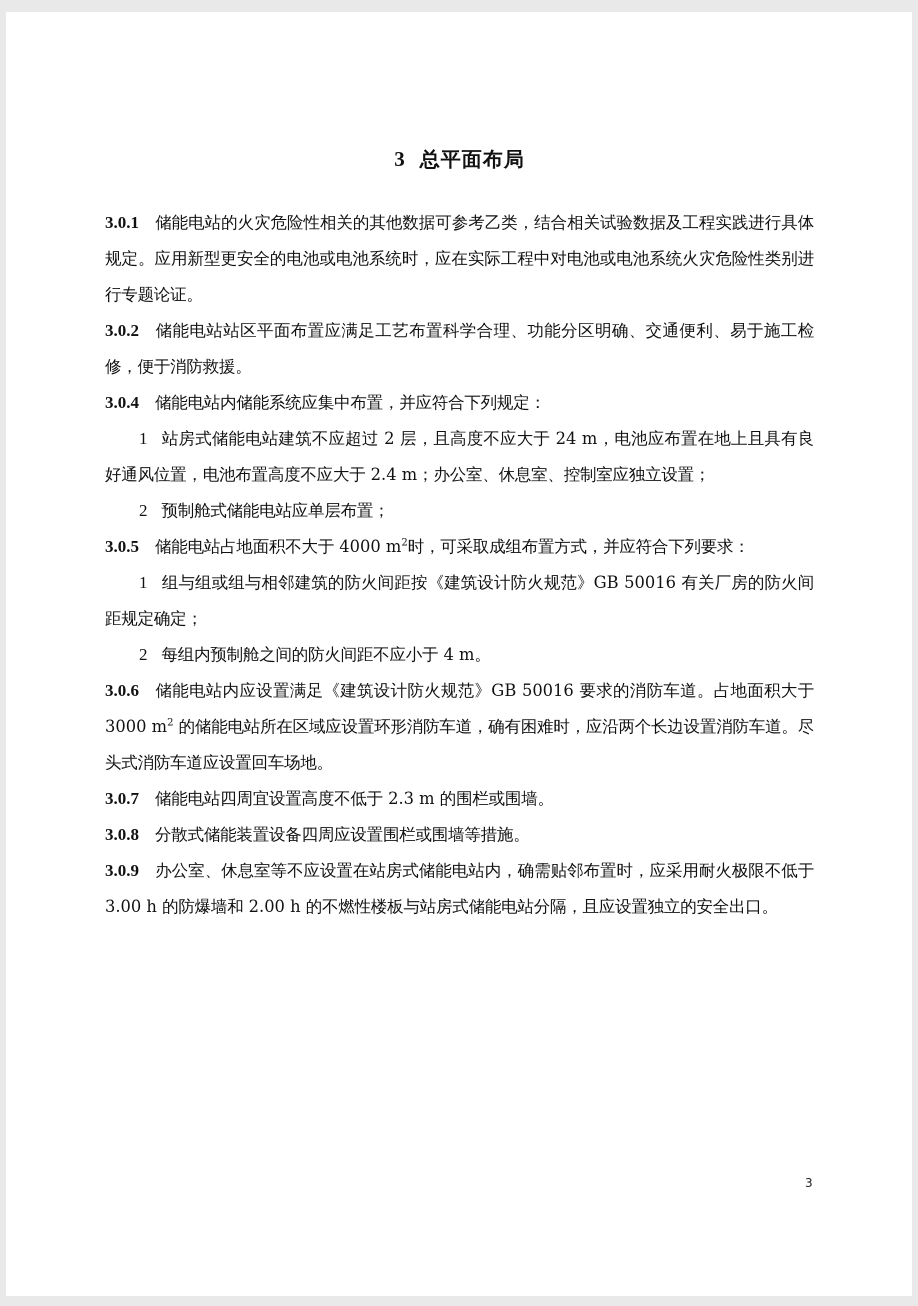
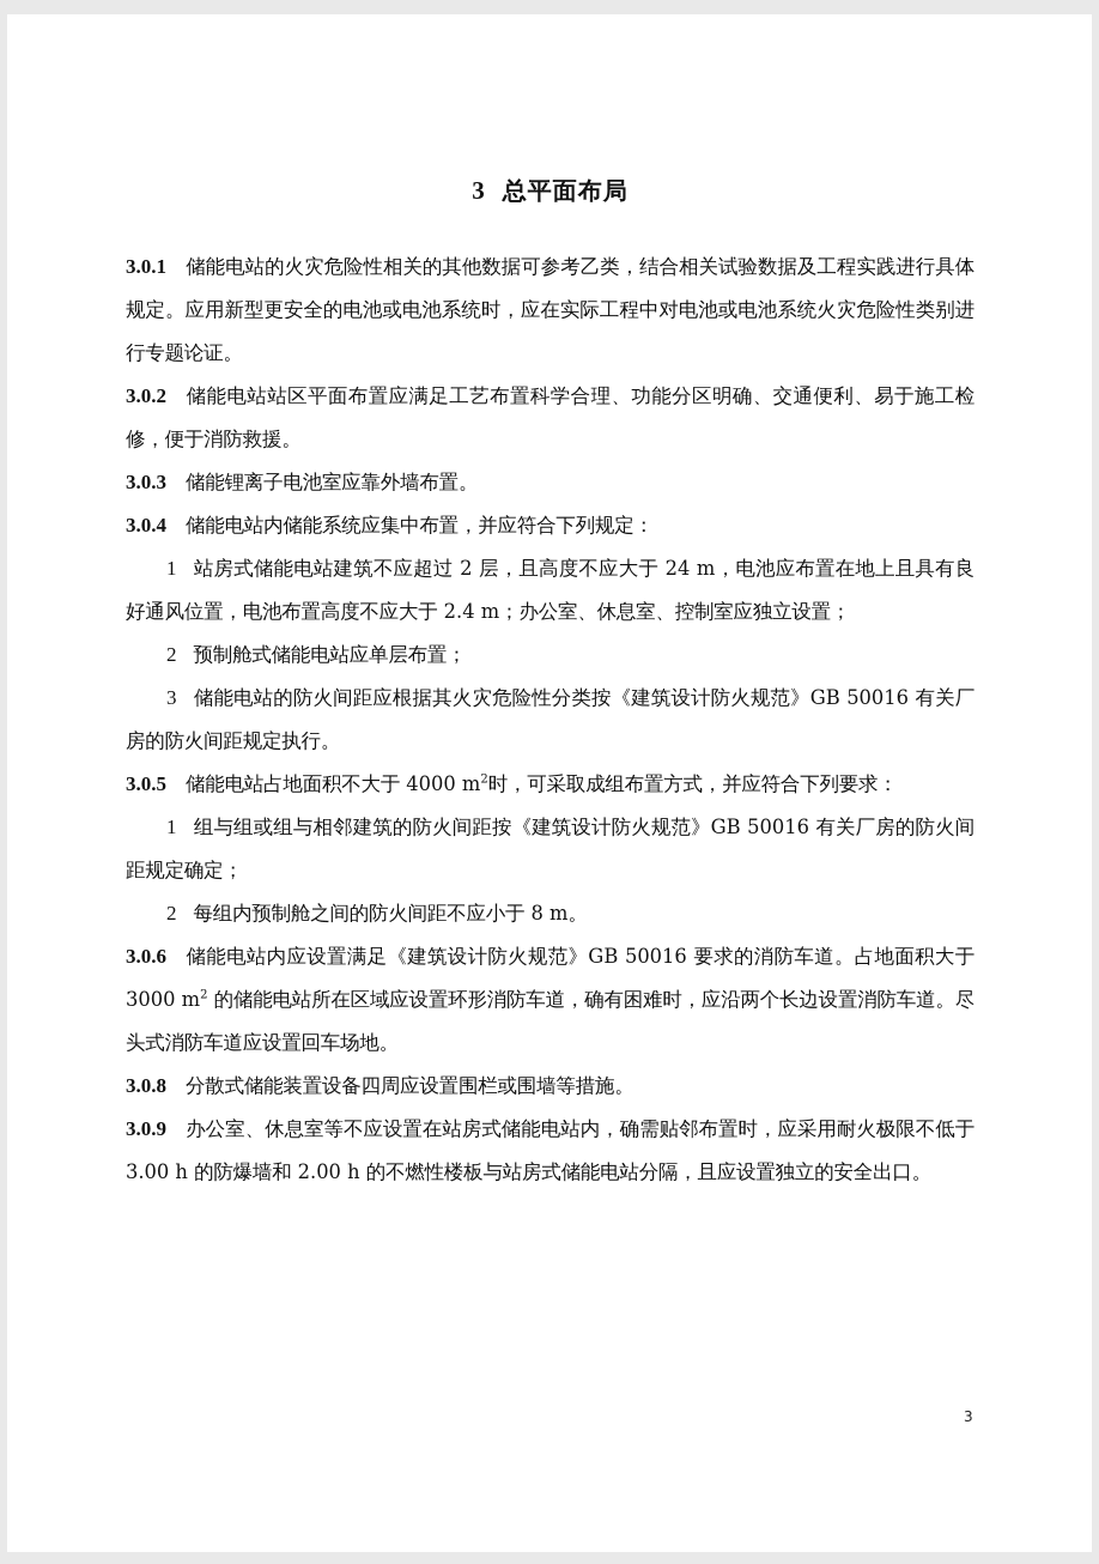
  3 总平面布局
  3.0.1 储能电站的火灾危险性相关的其他数据可参考乙类，结合相关试验数据及工程实践进行具体规定。应用新型更安全的电池或电池系统时，应在实际工程中对电池或电池系统火灾危险性类别进行专题论证。
  3.0.2 储能电站站区平面布置应满足工艺布置科学合理、功能分区明确、交通便利、易于施工检修，便于消防救援。
+ 3.0.3 储能锂离子电池室应靠外墙布置。
  3.0.4 储能电站内储能系统应集中布置，并应符合下列规定：
  1 站房式储能电站建筑不应超过 2 层，且高度不应大于 24 m，电池应布置在地上且具有良好通风位置，电池布置高度不应大于 2.4 m；办公室、休息室、控制室应独立设置；
  2 预制舱式储能电站应单层布置；
+ 3 储能电站的防火间距应根据其火灾危险性分类按《建筑设计防火规范》GB 50016 有关厂房的防火间距规定执行。
  3.0.5 储能电站占地面积不大于 4000 m2时，可采取成组布置方式，并应符合下列要求：
  1 组与组或组与相邻建筑的防火间距按《建筑设计防火规范》GB 50016 有关厂房的防火间距规定确定；
- 2 每组内预制舱之间的防火间距不应小于 4 m。
+ 2 每组内预制舱之间的防火间距不应小于 8 m。
  3.0.6 储能电站内应设置满足《建筑设计防火规范》GB 50016 要求的消防车道。占地面积大于 3000 m2 的储能电站所在区域应设置环形消防车道，确有困难时，应沿两个长边设置消防车道。尽头式消防车道应设置回车场地。
- 3.0.7 储能电站四周宜设置高度不低于 2.3 m 的围栏或围墙。
  3.0.8 分散式储能装置设备四周应设置围栏或围墙等措施。
  3.0.9 办公室、休息室等不应设置在站房式储能电站内，确需贴邻布置时，应采用耐火极限不低于 3.00 h 的防爆墙和 2.00 h 的不燃性楼板与站房式储能电站分隔，且应设置独立的安全出口。
  3
